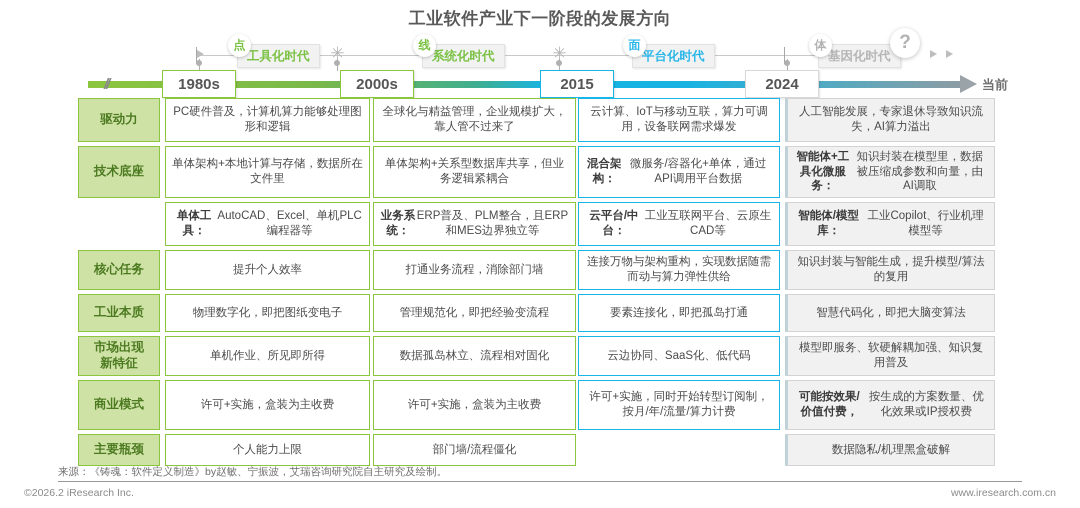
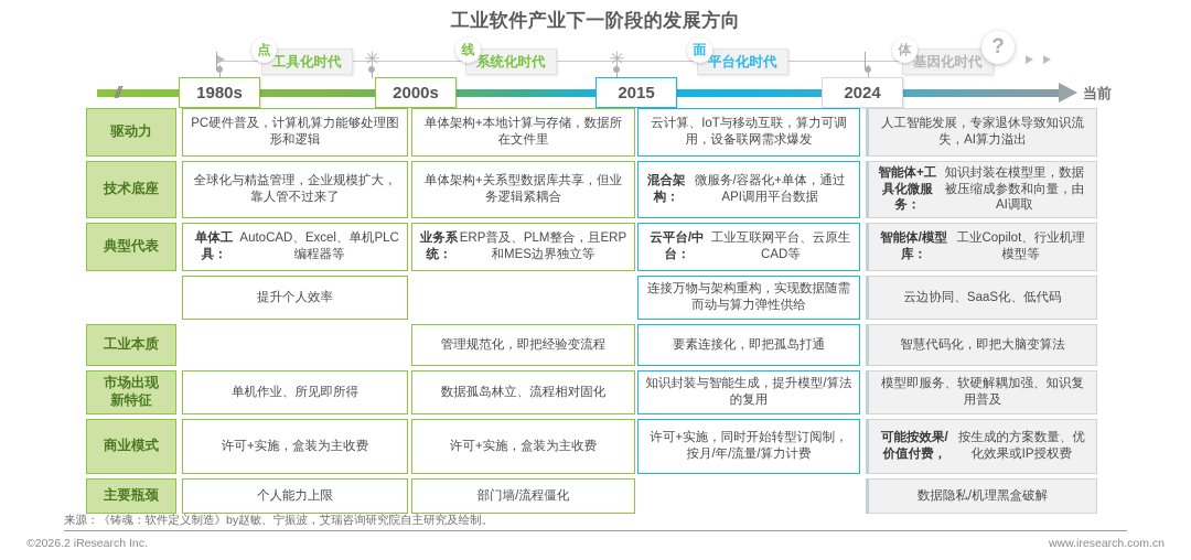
  工业软件产业下一阶段的发展方向
  ✳
  ✳
  工具化时代
  点
  系统化时代
  线
  平台化时代
  面
  基因化时代
  体
  ?
  //
  当前
  1980s
  2000s
  2015
  2024
  驱动力
  PC硬件普及，计算机算力能够处理图形和逻辑
- 全球化与精益管理，企业规模扩大，靠人管不过来了
+ 单体架构+本地计算与存储，数据所在文件里
  云计算、IoT与移动互联，算力可调用，设备联网需求爆发
  人工智能发展，专家退休导致知识流失，AI算力溢出
  技术底座
- 单体架构+本地计算与存储，数据所在文件里
+ 全球化与精益管理，企业规模扩大，靠人管不过来了
  单体架构+关系型数据库共享，但业务逻辑紧耦合
  混合架构：
  微服务/容器化+单体，通过API调用平台数据
  智能体+工具化微服务：
  知识封装在模型里，数据被压缩成参数和向量，由AI调取
+ 典型代表
  单体工具：
  AutoCAD、Excel、单机PLC编程器等
  业务系统：
  ERP普及、PLM整合，且ERP和MES边界独立等
  云平台/中台：
  工业互联网平台、云原生CAD等
  智能体/模型库：
  工业Copilot、行业机理模型等
- 核心任务
  提升个人效率
- 打通业务流程，消除部门墙
  连接万物与架构重构，实现数据随需而动与算力弹性供给
- 知识封装与智能生成，提升模型/算法的复用
+ 云边协同、SaaS化、低代码
  工业本质
- 物理数字化，即把图纸变电子
  管理规范化，即把经验变流程
  要素连接化，即把孤岛打通
  智慧代码化，即把大脑变算法
  市场出现
  新特征
  单机作业、所见即所得
  数据孤岛林立、流程相对固化
- 云边协同、SaaS化、低代码
+ 知识封装与智能生成，提升模型/算法的复用
  模型即服务、软硬解耦加强、知识复用普及
  商业模式
  许可+实施，盒装为主收费
  许可+实施，盒装为主收费
  许可+实施，同时开始转型订阅制，按月/年/流量/算力计费
  可能按效果/价值付费，
  按生成的方案数量、优化效果或IP授权费
  主要瓶颈
  个人能力上限
  部门墙/流程僵化
  数据隐私/机理黑盒破解
  来源：《铸魂：软件定义制造》by赵敏、宁振波，艾瑞咨询研究院自主研究及绘制。
  ©2026.2 iResearch Inc.
  www.iresearch.com.cn
